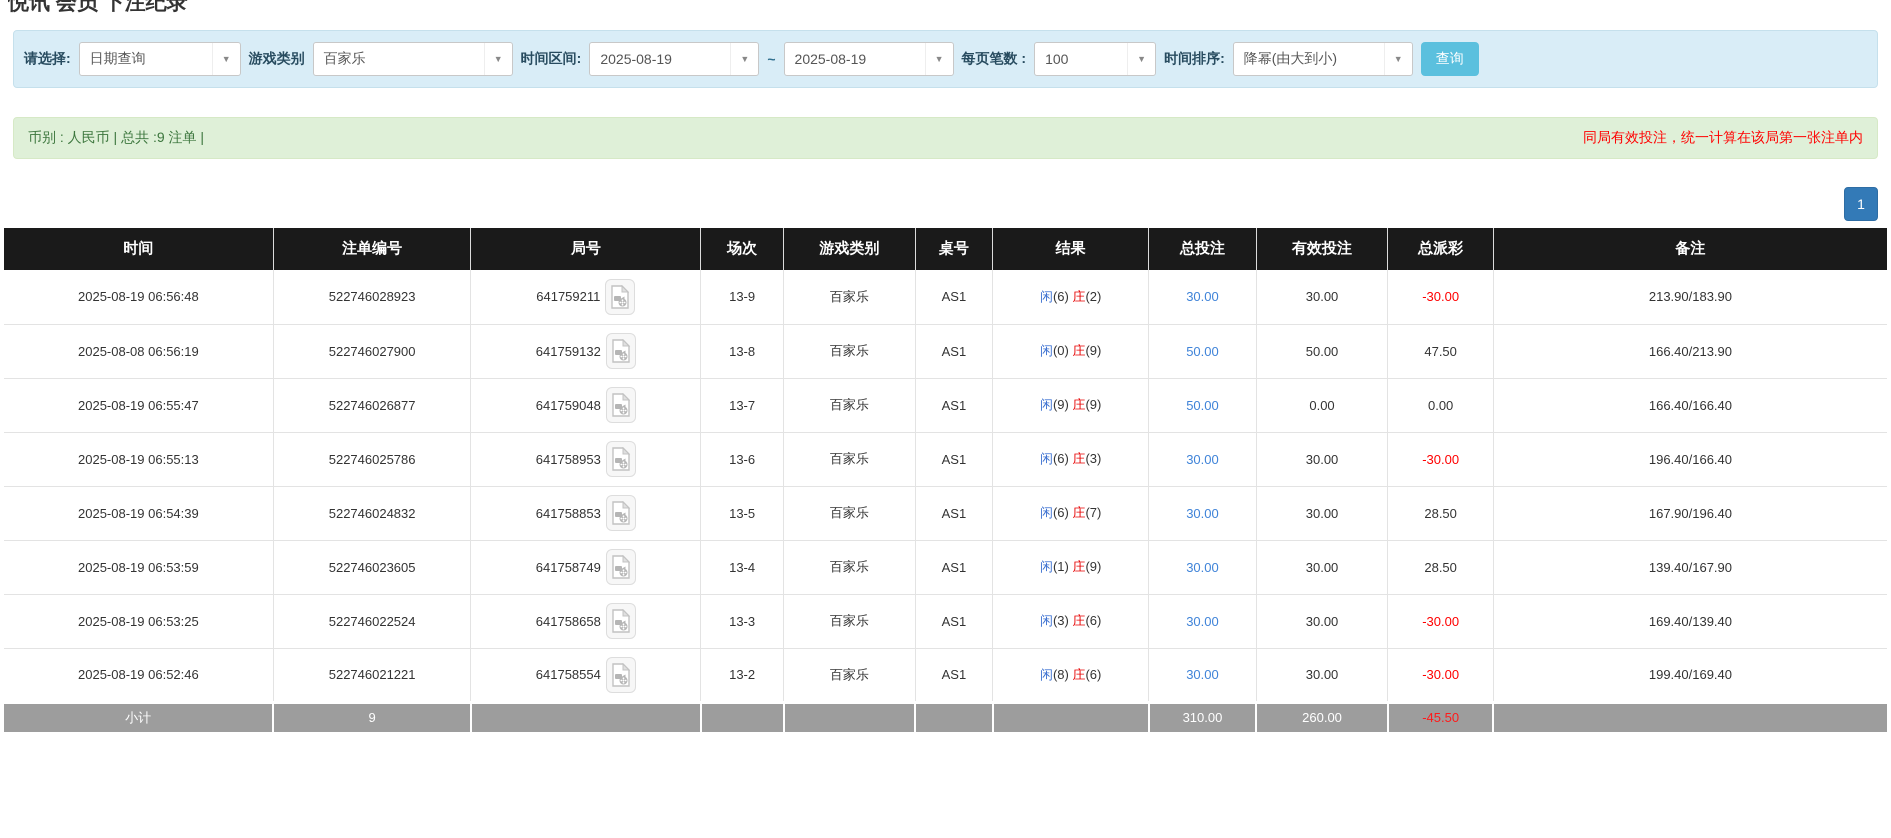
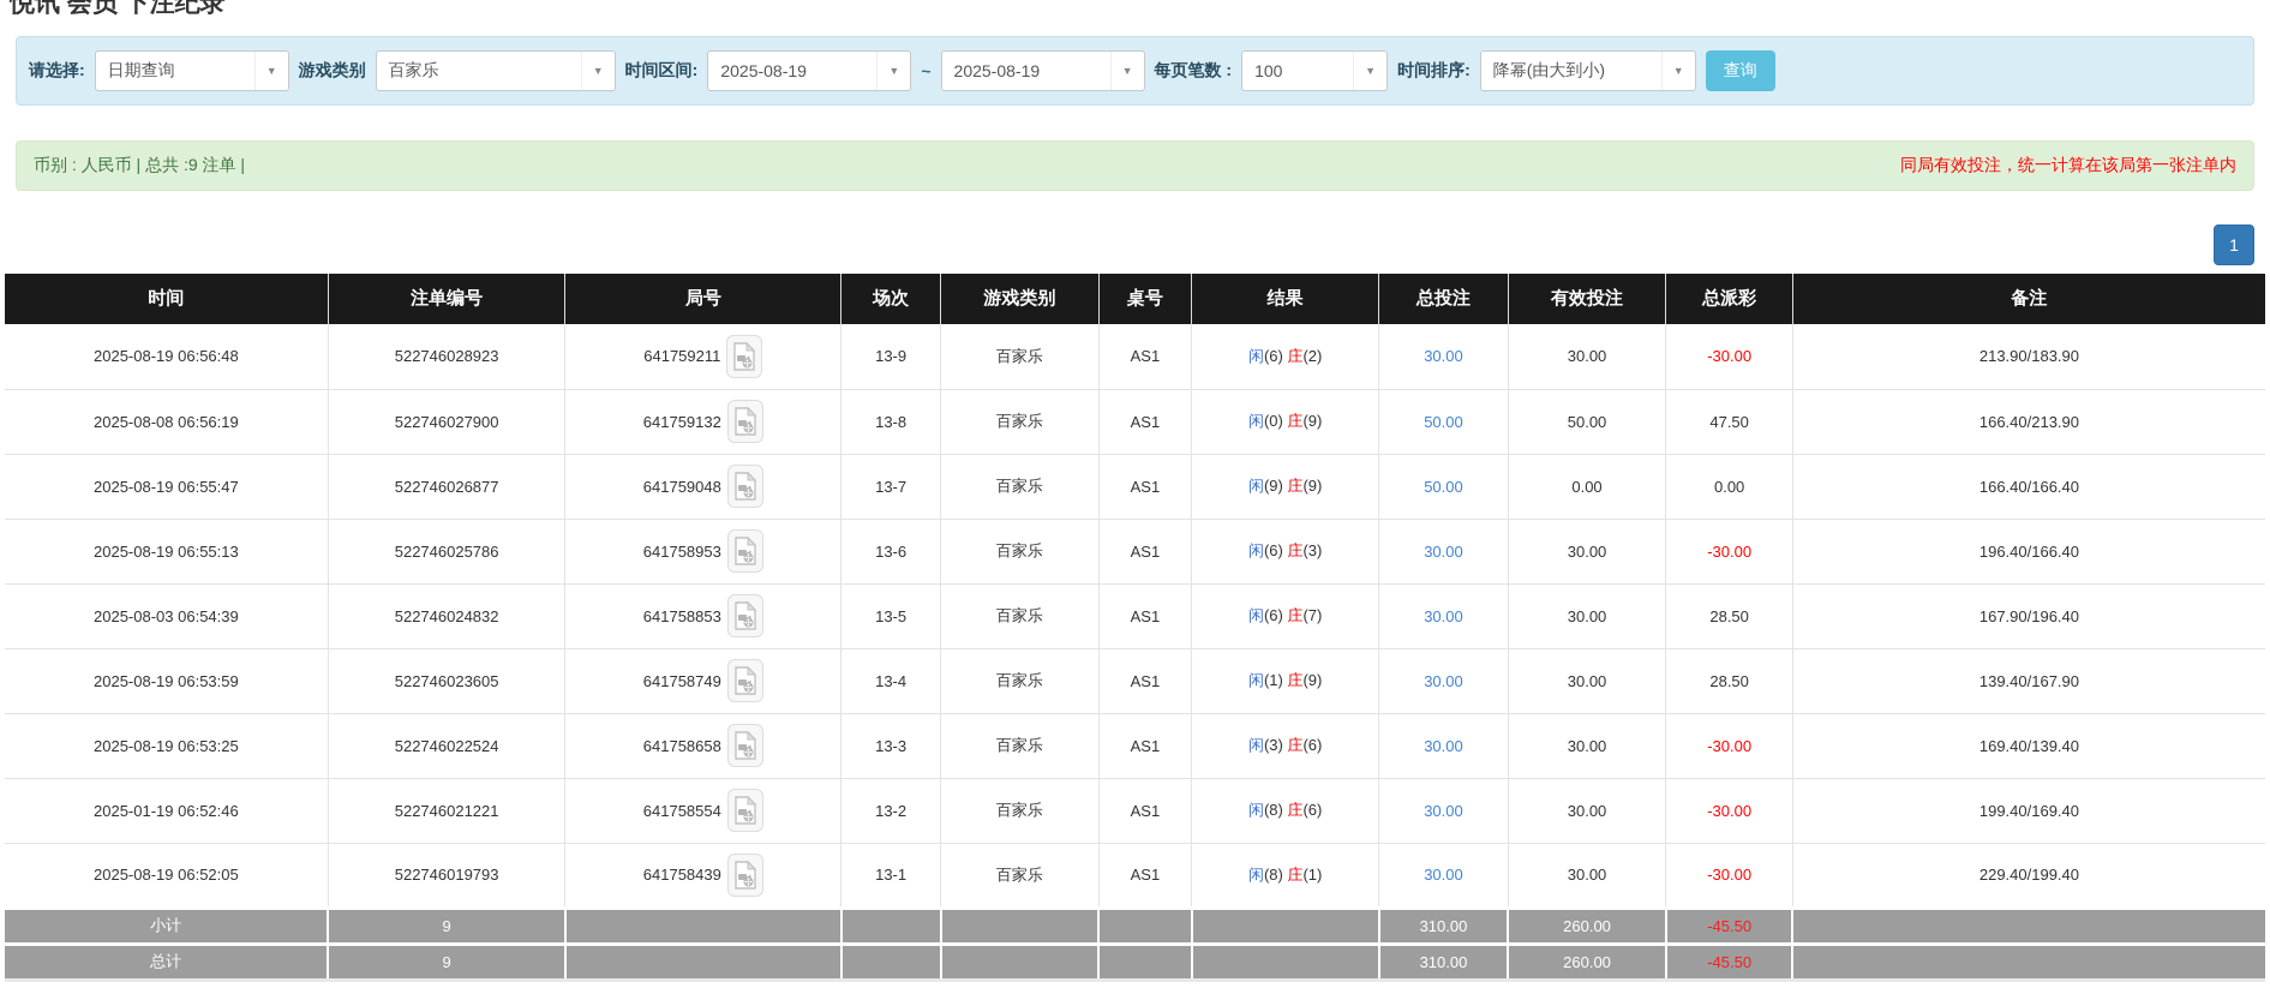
  悦讯 会员 下注纪录
  请选择:
  日期查询
  ▼
  游戏类别
  百家乐
  ▼
  时间区间:
  2025-08-19
  ▼
  ~
  2025-08-19
  ▼
  每页笔数 :
  100
  ▼
  时间排序:
  降幂(由大到小)
  ▼
  查询
  币别 : 人民币 | 总共 :9 注单 |
  同局有效投注，统一计算在该局第一张注单内
  1
  时间	注单编号	局号	场次	游戏类别	桌号	结果	总投注	有效投注	总派彩	备注
  2025-08-19 06:56:48	522746028923	641759211	13-9	百家乐	AS1	闲(6) 庄(2)	30.00	30.00	-30.00	213.90/183.90
  2025-08-08 06:56:19	522746027900	641759132	13-8	百家乐	AS1	闲(0) 庄(9)	50.00	50.00	47.50	166.40/213.90
  2025-08-19 06:55:47	522746026877	641759048	13-7	百家乐	AS1	闲(9) 庄(9)	50.00	0.00	0.00	166.40/166.40
  2025-08-19 06:55:13	522746025786	641758953	13-6	百家乐	AS1	闲(6) 庄(3)	30.00	30.00	-30.00	196.40/166.40
- 2025-08-19 06:54:39	522746024832	641758853	13-5	百家乐	AS1	闲(6) 庄(7)	30.00	30.00	28.50	167.90/196.40
+ 2025-08-03 06:54:39	522746024832	641758853	13-5	百家乐	AS1	闲(6) 庄(7)	30.00	30.00	28.50	167.90/196.40
  2025-08-19 06:53:59	522746023605	641758749	13-4	百家乐	AS1	闲(1) 庄(9)	30.00	30.00	28.50	139.40/167.90
  2025-08-19 06:53:25	522746022524	641758658	13-3	百家乐	AS1	闲(3) 庄(6)	30.00	30.00	-30.00	169.40/139.40
- 2025-08-19 06:52:46	522746021221	641758554	13-2	百家乐	AS1	闲(8) 庄(6)	30.00	30.00	-30.00	199.40/169.40
+ 2025-01-19 06:52:46	522746021221	641758554	13-2	百家乐	AS1	闲(8) 庄(6)	30.00	30.00	-30.00	199.40/169.40
+ 2025-08-19 06:52:05	522746019793	641758439	13-1	百家乐	AS1	闲(8) 庄(1)	30.00	30.00	-30.00	229.40/199.40
  小计	9						310.00	260.00	-45.50
+ 总计	9						310.00	260.00	-45.50
